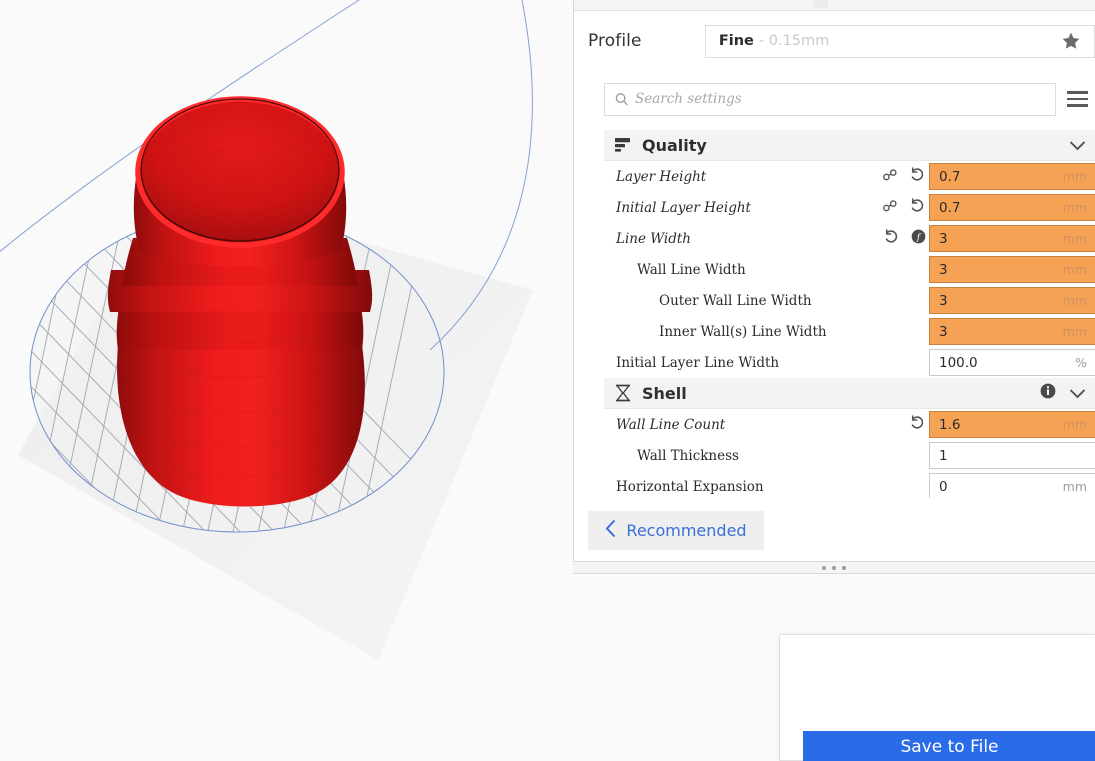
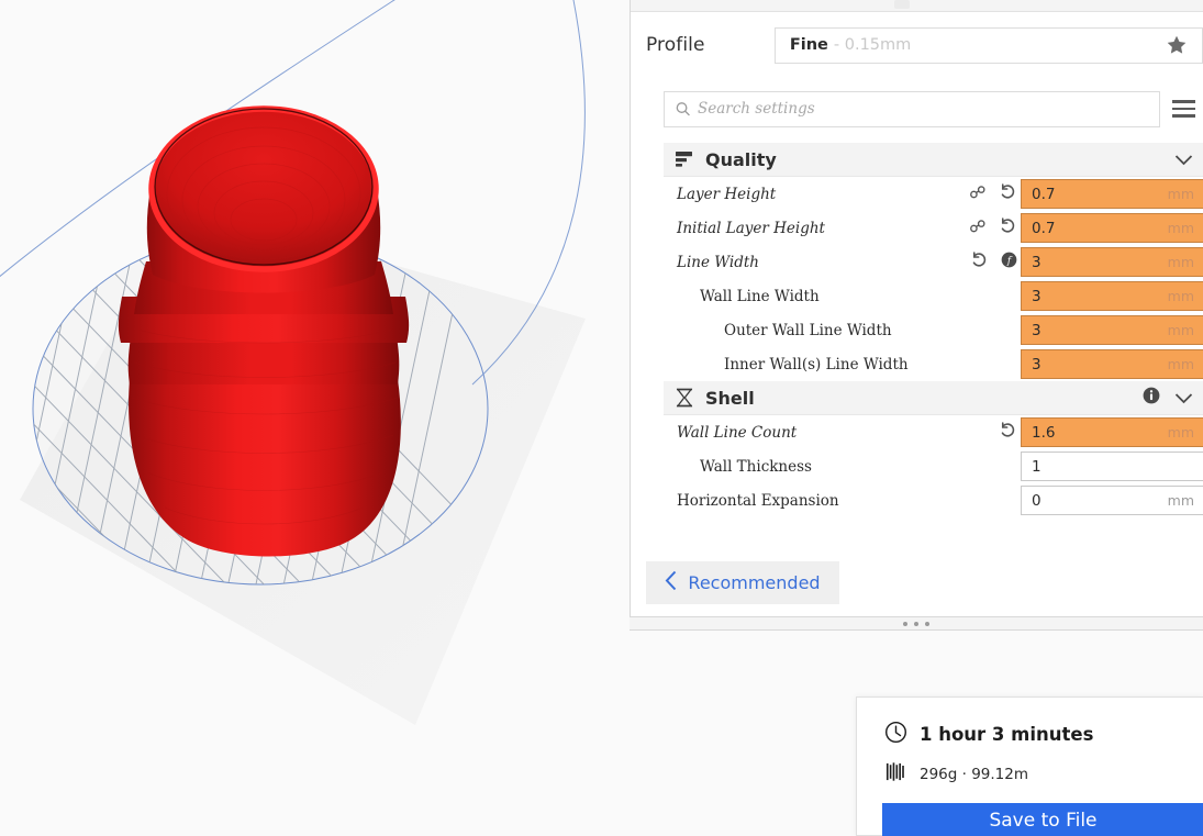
  Profile
  Fine
  - 0.15mm
  Search settings
  Quality
  Layer Height
  0.7
  mm
  Initial Layer Height
  0.7
  mm
  Line Width
  f
  3
  mm
  Wall Line Width
  3
  mm
  Outer Wall Line Width
  3
  mm
  Inner Wall(s) Line Width
  3
  mm
- Initial Layer Line Width
- 100.0
- %
  Shell
  Wall Line Count
  1.6
  mm
  Wall Thickness
  1
  Horizontal Expansion
  0
  mm
  Recommended
+ 1 hour 3 minutes
+ 296g · 99.12m
  Save to File
